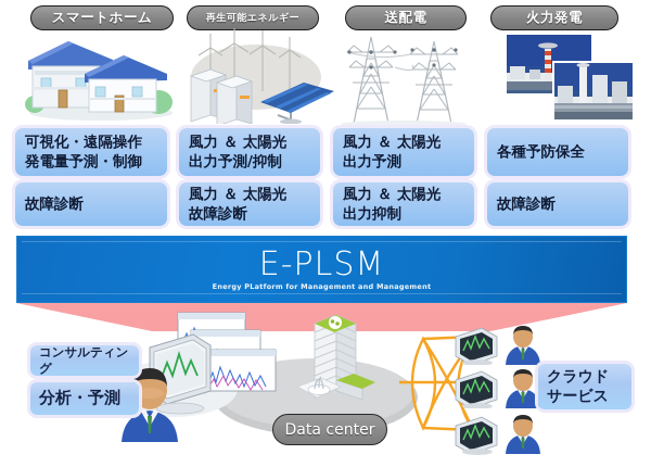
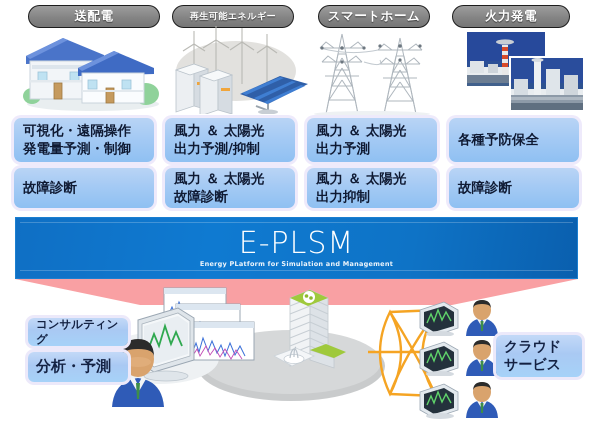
- スマートホーム
+ 送配電
  再生可能エネルギー
- 送配電
+ スマートホーム
  火力発電
  可視化・遠隔操作
  発電量予測・制御
  風力 ＆ 太陽光
  出力予測/抑制
  風力 ＆ 太陽光
  出力予測
  各種予防保全
  故障診断
  風力 ＆ 太陽光
  故障診断
  風力 ＆ 太陽光
  出力抑制
  故障診断
  E-PLSM
- Energy PLatform for Management and Management
+ Energy PLatform for Simulation and Management
  コンサルティング
  分析・予測
  クラウド
  サービス
- Data center
